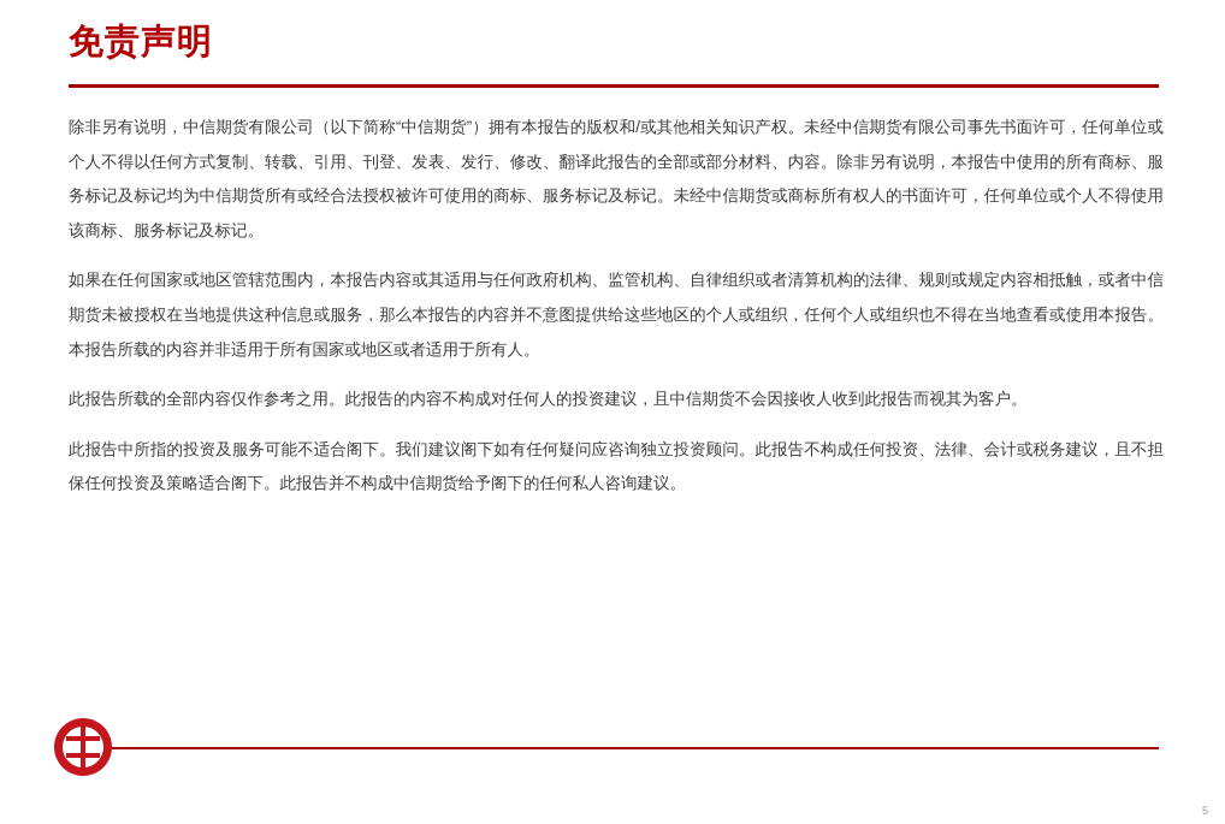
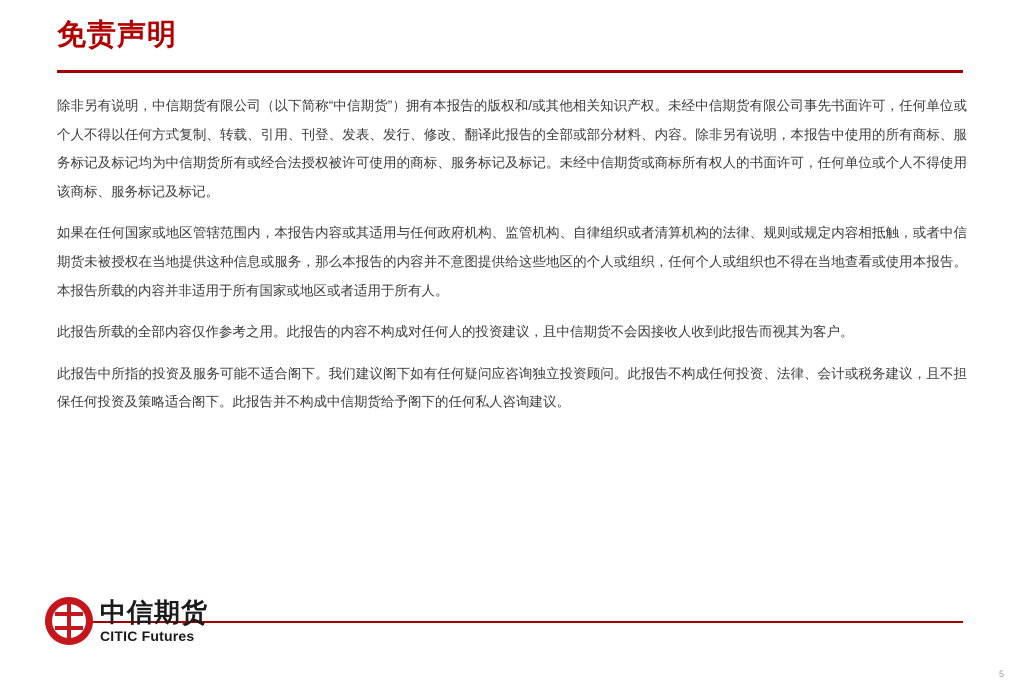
  免责声明
  除非另有说明，中信期货有限公司（以下简称“中信期货”）拥有本报告的版权和/或其他相关知识产权。未经中信期货有限公司事先书面许可，任何单位或个人不得以任何方式复制、转载、引用、刊登、发表、发行、修改、翻译此报告的全部或部分材料、内容。除非另有说明，本报告中使用的所有商标、服务标记及标记均为中信期货所有或经合法授权被许可使用的商标、服务标记及标记。未经中信期货或商标所有权人的书面许可，任何单位或个人不得使用该商标、服务标记及标记。
  如果在任何国家或地区管辖范围内，本报告内容或其适用与任何政府机构、监管机构、自律组织或者清算机构的法律、规则或规定内容相抵触，或者中信期货未被授权在当地提供这种信息或服务，那么本报告的内容并不意图提供给这些地区的个人或组织，任何个人或组织也不得在当地查看或使用本报告。本报告所载的内容并非适用于所有国家或地区或者适用于所有人。
  此报告所载的全部内容仅作参考之用。此报告的内容不构成对任何人的投资建议，且中信期货不会因接收人收到此报告而视其为客户。
  此报告中所指的投资及服务可能不适合阁下。我们建议阁下如有任何疑问应咨询独立投资顾问。此报告不构成任何投资、法律、会计或税务建议，且不担保任何投资及策略适合阁下。此报告并不构成中信期货给予阁下的任何私人咨询建议。
+ 中信期货
+ CITIC Futures
  5
